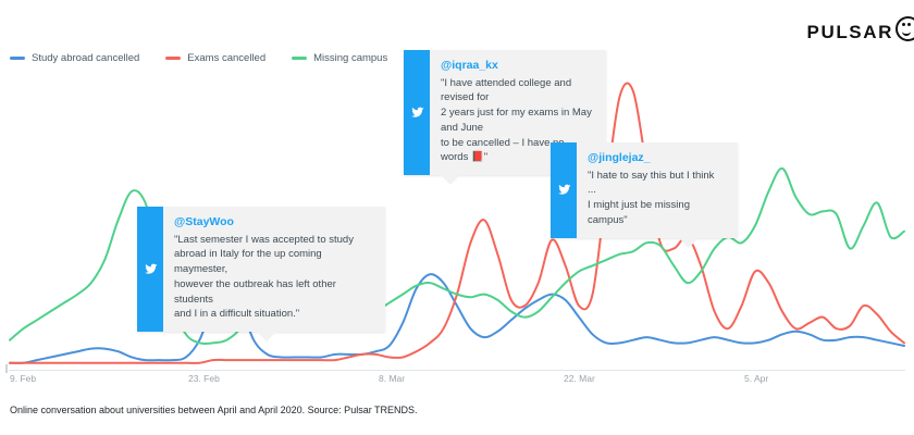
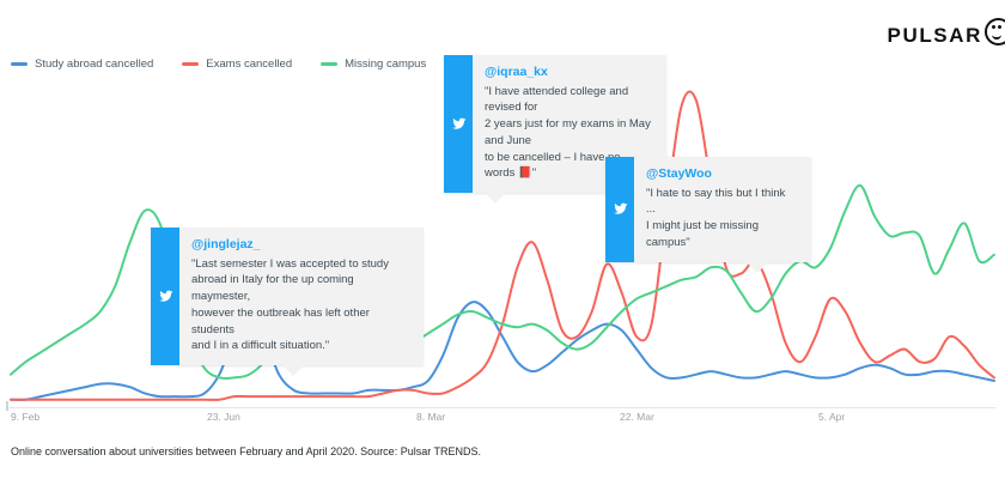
  Study abroad cancelled
  Exams cancelled
  Missing campus
  PULSAR
  9. Feb
- 23. Feb
+ 23. Jun
  8. Mar
  22. Mar
  5. Apr
  @iqraa_kx
  "I have attended college and revised for
  2 years just for my exams in May and June
  to be cancelled – I have words 📕"
- @jinglejaz_
+ @StayWoo
  "I hate to say this but I think ...
  I might just be missing campus"
- @StayWoo
+ @jinglejaz_
  "Last semester I was accepted to study
  abroad in Italy for the up coming maymester,
  however the outbreak has left other students
  and I in a difficult situation."
- Online conversation about universities between April and April 2020. Source: Pulsar TRENDS.
+ Online conversation about universities between February and April 2020. Source: Pulsar TRENDS.
